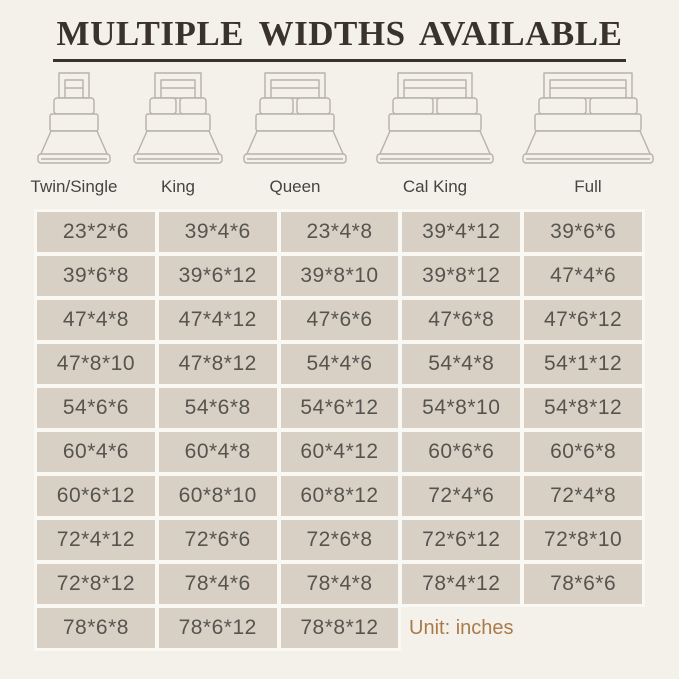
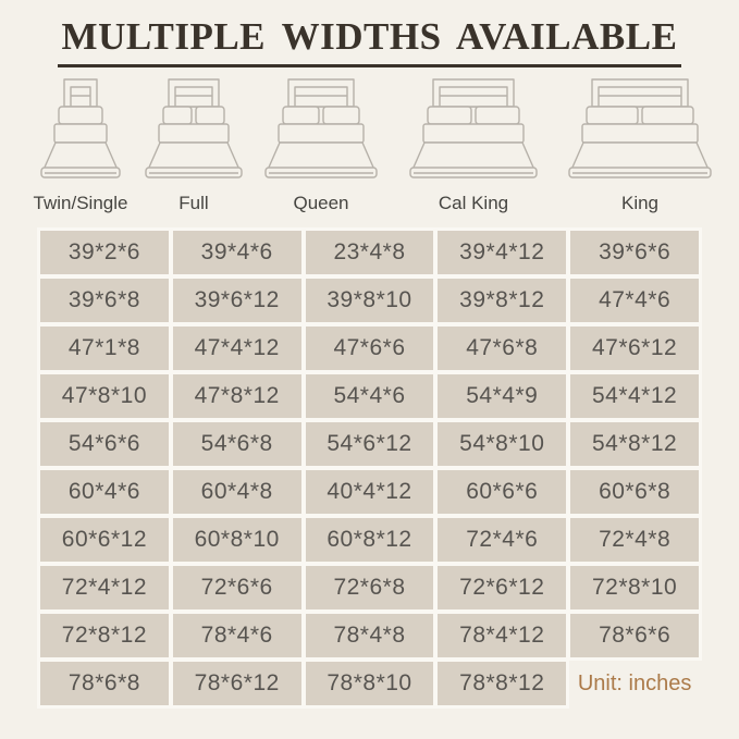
  MULTIPLE WIDTHS AVAILABLE
  Twin/Single
- King
+ Full
  Queen
  Cal King
- Full
+ King
- 23*2*6
+ 39*2*6
  39*4*6
  23*4*8
  39*4*12
  39*6*6
  39*6*8
  39*6*12
  39*8*10
  39*8*12
  47*4*6
- 47*4*8
+ 47*1*8
  47*4*12
  47*6*6
  47*6*8
  47*6*12
  47*8*10
  47*8*12
  54*4*6
- 54*4*8
+ 54*4*9
- 54*1*12
+ 54*4*12
  54*6*6
  54*6*8
  54*6*12
  54*8*10
  54*8*12
  60*4*6
  60*4*8
- 60*4*12
+ 40*4*12
  60*6*6
  60*6*8
  60*6*12
  60*8*10
  60*8*12
  72*4*6
  72*4*8
  72*4*12
  72*6*6
  72*6*8
  72*6*12
  72*8*10
  72*8*12
  78*4*6
  78*4*8
  78*4*12
  78*6*6
  78*6*8
  78*6*12
+ 78*8*10
  78*8*12
  Unit: inches
